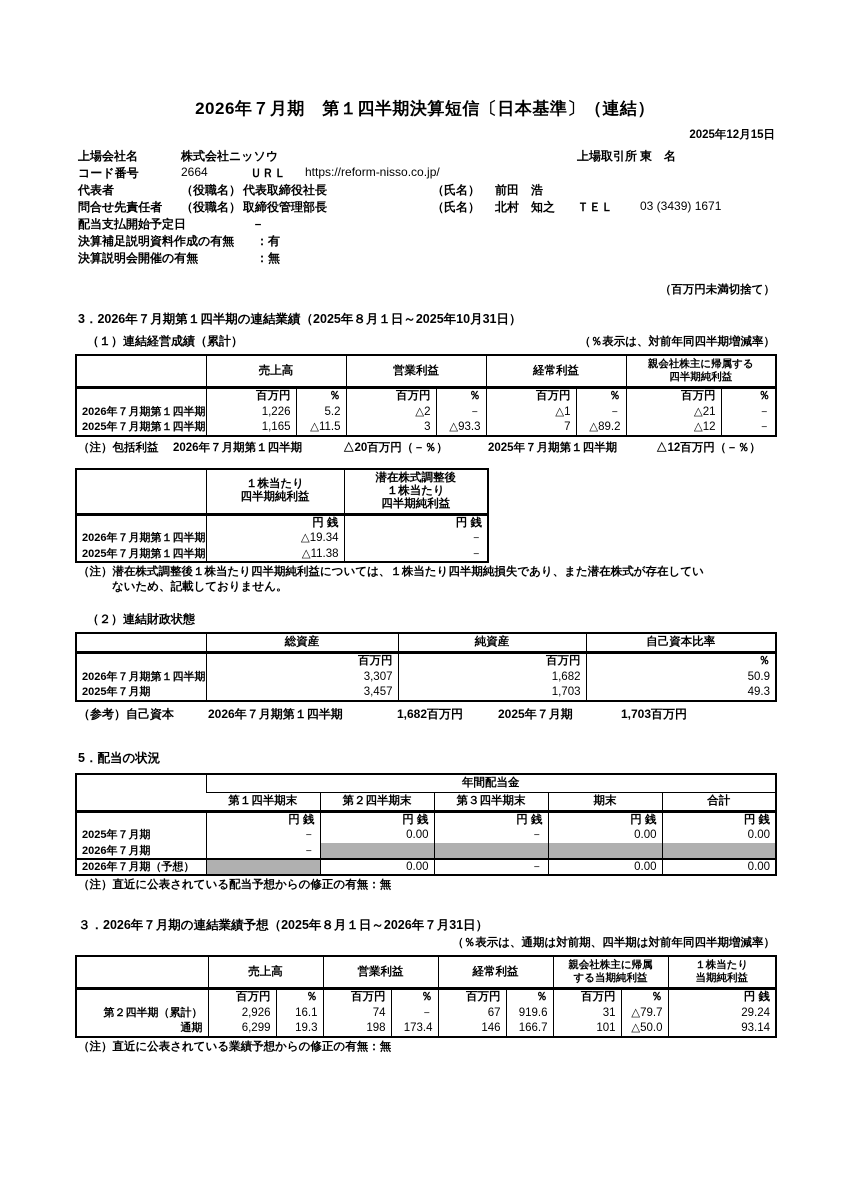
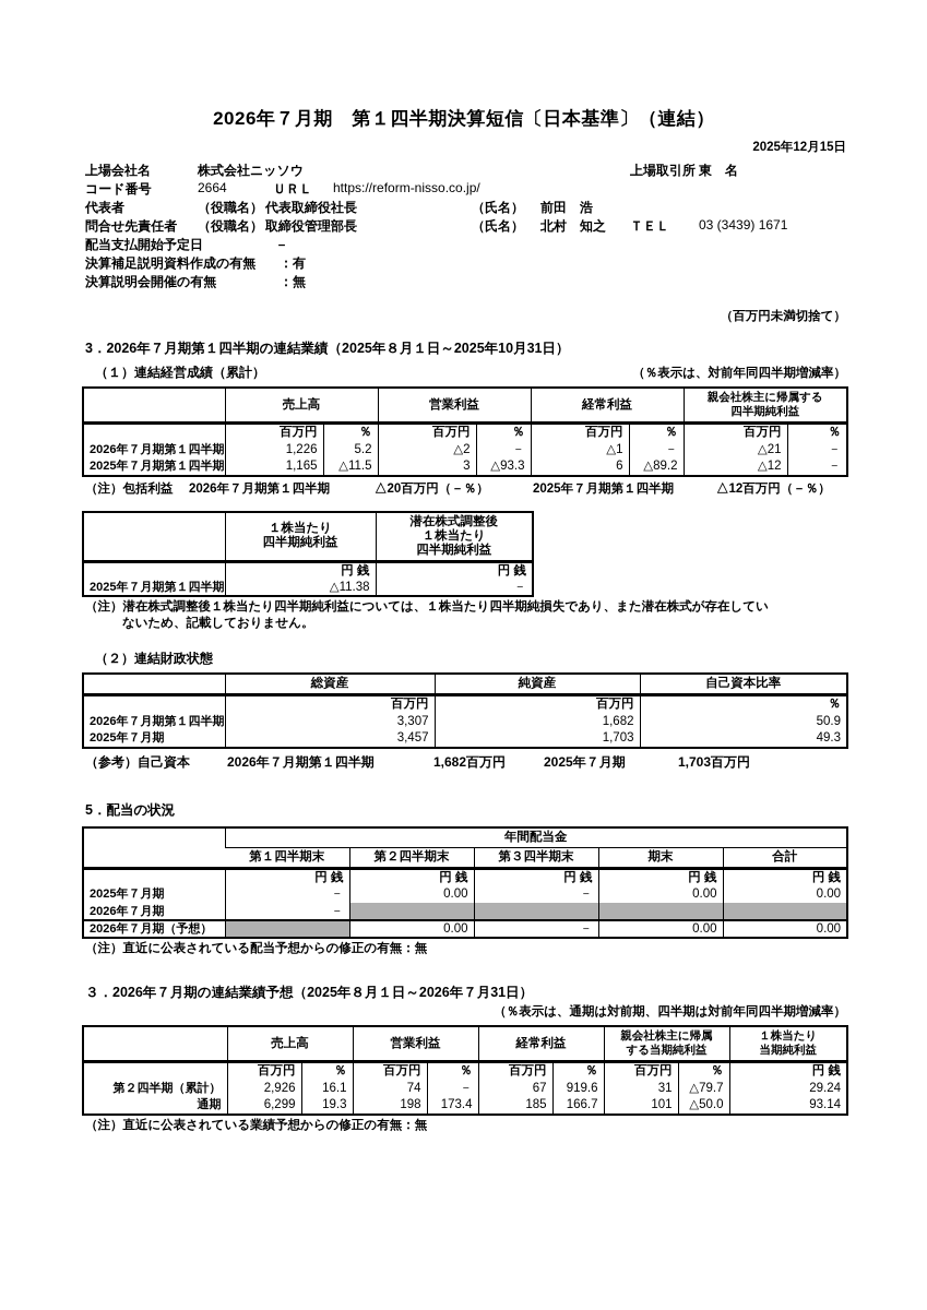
  2026年７月期 第１四半期決算短信〔日本基準〕（連結）
  2025年12月15日
  上場会社名
  株式会社ニッソウ
  上場取引所
  東 名
  コード番号
  2664
  ＵＲＬ
  https://reform-nisso.co.jp/
  代表者
  （役職名）
  代表取締役社長
  （氏名）
  前田 浩
  問合せ先責任者
  （役職名）
  取締役管理部長
  （氏名）
  北村 知之
  ＴＥＬ
  03 (3439) 1671
  配当支払開始予定日
  －
  決算補足説明資料作成の有無
  ：
  有
  決算説明会開催の有無
  ：
  無
  （百万円未満切捨て）
  3．2026年７月期第１四半期の連結業績（2025年８月１日～2025年10月31日）
  （１）連結経営成績（累計）
  （％表示は、対前年同四半期増減率）
  	売上高	営業利益	経常利益	親会社株主に帰属する 四半期純利益
  	百万円	％	百万円	％	百万円	％	百万円	％
  2026年７月期第１四半期	1,226	5.2	△2	－	△1	－	△21	－
- 2025年７月期第１四半期	1,165	△11.5	3	△93.3	7	△89.2	△12	－
+ 2025年７月期第１四半期	1,165	△11.5	3	△93.3	6	△89.2	△12	－
  （注）包括利益
  2026年７月期第１四半期
  △20百万円（－％）
  2025年７月期第１四半期
  △12百万円（－％）
  	１株当たり 四半期純利益	潜在株式調整後 １株当たり 四半期純利益
  	円 銭	円 銭
- 2026年７月期第１四半期	△19.34	－
  2025年７月期第１四半期	△11.38	－
  （注）潜在株式調整後１株当たり四半期純利益については、１株当たり四半期純損失であり、また潜在株式が存在してい
  ないため、記載しておりません。
  （２）連結財政状態
  	総資産	純資産	自己資本比率
  	百万円	百万円	％
  2026年７月期第１四半期	3,307	1,682	50.9
  2025年７月期	3,457	1,703	49.3
  （参考）自己資本
  2026年７月期第１四半期
  1,682百万円
  2025年７月期
  1,703百万円
  5．配当の状況
  	年間配当金
  第１四半期末	第２四半期末	第３四半期末	期末	合計
  	円 銭	円 銭	円 銭	円 銭	円 銭
  2025年７月期	－	0.00	－	0.00	0.00
  2026年７月期	－
  2026年７月期（予想）		0.00	－	0.00	0.00
  （注）直近に公表されている配当予想からの修正の有無：無
  ３．2026年７月期の連結業績予想（2025年８月１日～2026年７月31日）
  （％表示は、通期は対前期、四半期は対前年同四半期増減率）
  	売上高	営業利益	経常利益	親会社株主に帰属 する当期純利益	１株当たり 当期純利益
  	百万円	％	百万円	％	百万円	％	百万円	％	円 銭
  第２四半期（累計）	2,926	16.1	74	－	67	919.6	31	△79.7	29.24
- 通期	6,299	19.3	198	173.4	146	166.7	101	△50.0	93.14
+ 通期	6,299	19.3	198	173.4	185	166.7	101	△50.0	93.14
  （注）直近に公表されている業績予想からの修正の有無：無
